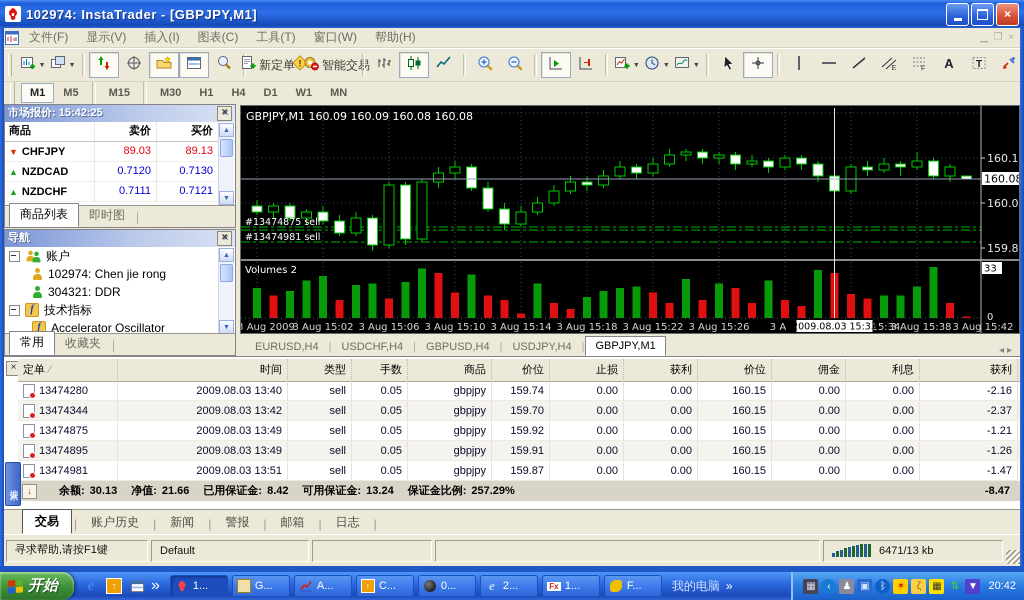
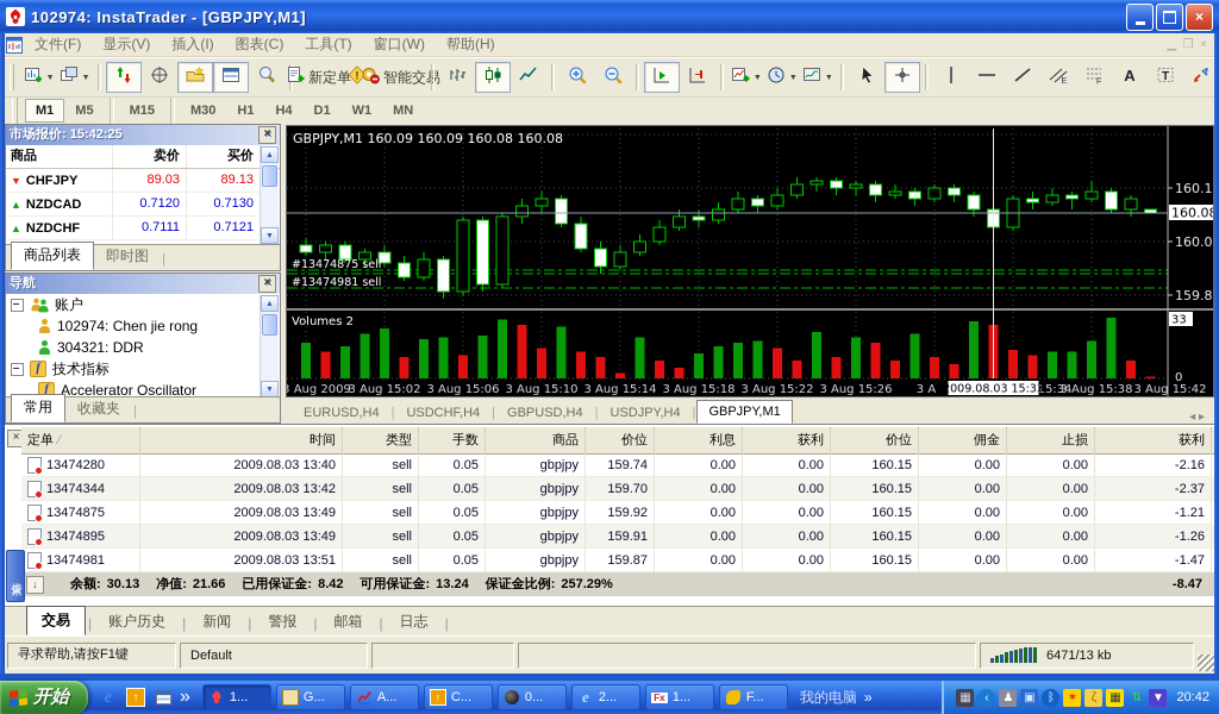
  102974: InstaTrader - [GBPJPY,M1]
  ×
  文件(F)
  显示(V)
  插入(I)
  图表(C)
  工具(T)
  窗口(W)
  帮助(H)
  ▁ ❐ ×
  新定单
  !
  智能交易
  A
  T
  M1
  M5
  M15
  M30
  H1
  H4
  D1
  W1
  MN
  市场报价: 15:42:25
  ×
  商品
  卖价
  买价
  ▼
  CHFJPY
  89.03
  89.13
  ▲
  NZDCAD
  0.7120
  0.7130
  ▲
  NZDCHF
  0.7111
  0.7121
  商品列表
  即时图
  |
  导航
  ×
  账户
  102974: Chen jie rong
  304321: DDR
  f
  技术指标
  f
  Accelerator Oscillator
  常用
  收藏夹
  |
  160.1
  160.0
  159.8
  160.08
  33
  0
  3 Aug 2009
  3 Aug 15:02
  3 Aug 15:06
  3 Aug 15:10
  3 Aug 15:14
  3 Aug 15:18
  3 Aug 15:22
  3 Aug 15:26
  3 A
  15:34
  3 Aug 15:38
  3 Aug 15:42
  2009.08.03 15:33
  #13474875 sell
  #13474981 sell
  GBPJPY,M1 160.09 160.09 160.08 160.08
  Volumes 2
  EURUSD,H4
  |
  USDCHF,H4
  |
  GBPUSD,H4
  |
  USDJPY,H4
  |
  GBPJPY,M1
  ◂ ▸
  ×
  定单
  ∕
  时间
  类型
  手数
  商品
  价位
- 止损
+ 利息
  获利
  价位
  佣金
- 利息
+ 止损
  获利
  13474280
  2009.08.03 13:40
  sell
  0.05
  gbpjpy
  159.74
  0.00
  0.00
  160.15
  0.00
  0.00
  -2.16
  13474344
  2009.08.03 13:42
  sell
  0.05
  gbpjpy
  159.70
  0.00
  0.00
  160.15
  0.00
  0.00
  -2.37
  13474875
  2009.08.03 13:49
  sell
  0.05
  gbpjpy
  159.92
  0.00
  0.00
  160.15
  0.00
  0.00
  -1.21
  13474895
  2009.08.03 13:49
  sell
  0.05
  gbpjpy
  159.91
  0.00
  0.00
  160.15
  0.00
  0.00
  -1.26
  13474981
  2009.08.03 13:51
  sell
  0.05
  gbpjpy
  159.87
  0.00
  0.00
  160.15
  0.00
  0.00
  -1.47
  ↓
  余额:
  30.13
  净值:
  21.66
  已用保证金:
  8.42
  可用保证金:
  13.24
  保证金比例:
  257.29%
  -8.47
  交易
  |
  账户历史
  |
  新闻
  |
  警报
  |
  邮箱
  |
  日志
  |
  寻求帮助,请按F1键
  Default
  6471/13 kb
  开始
  e
  ↑
  »
  1...
  G...
  A...
  ↑
  C...
  0...
  e
  2...
  Fx
  1...
  F...
  我的电脑
  »
  ▦
  ‹
  ♟
  ▣
  ᛒ
  ✶
  ζ
  ▦
  ⇅
  ▼
  20:42
